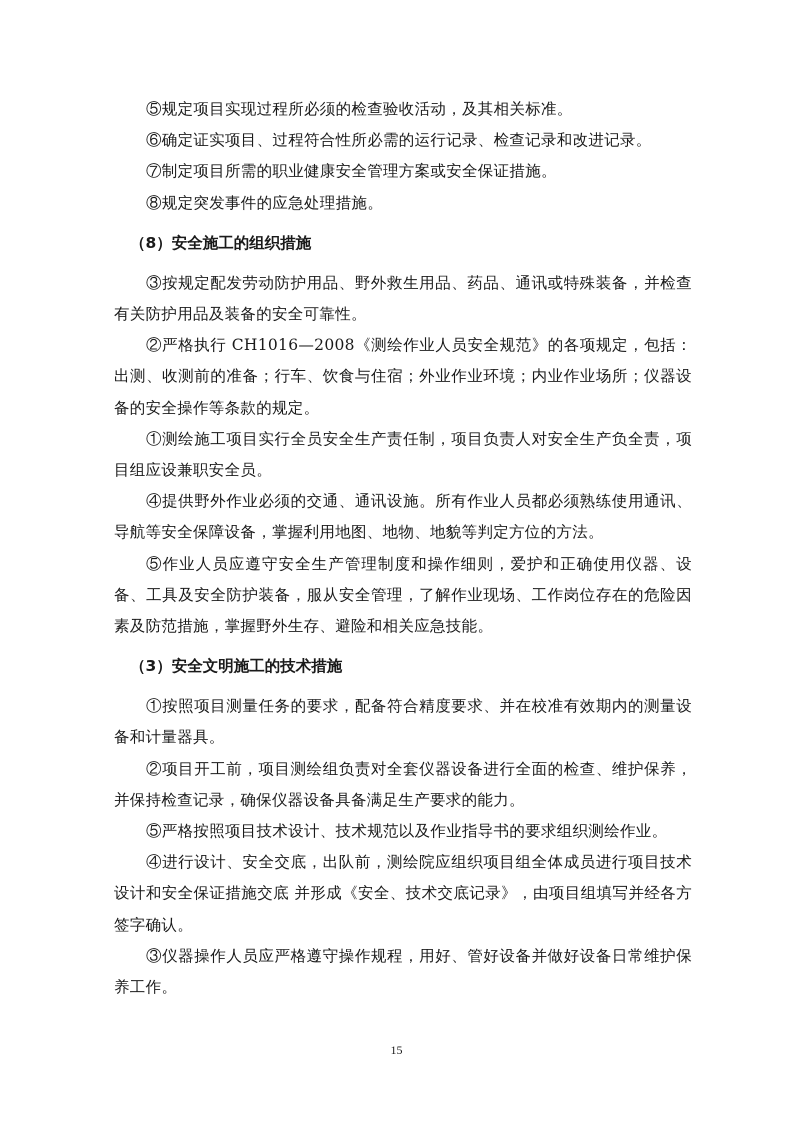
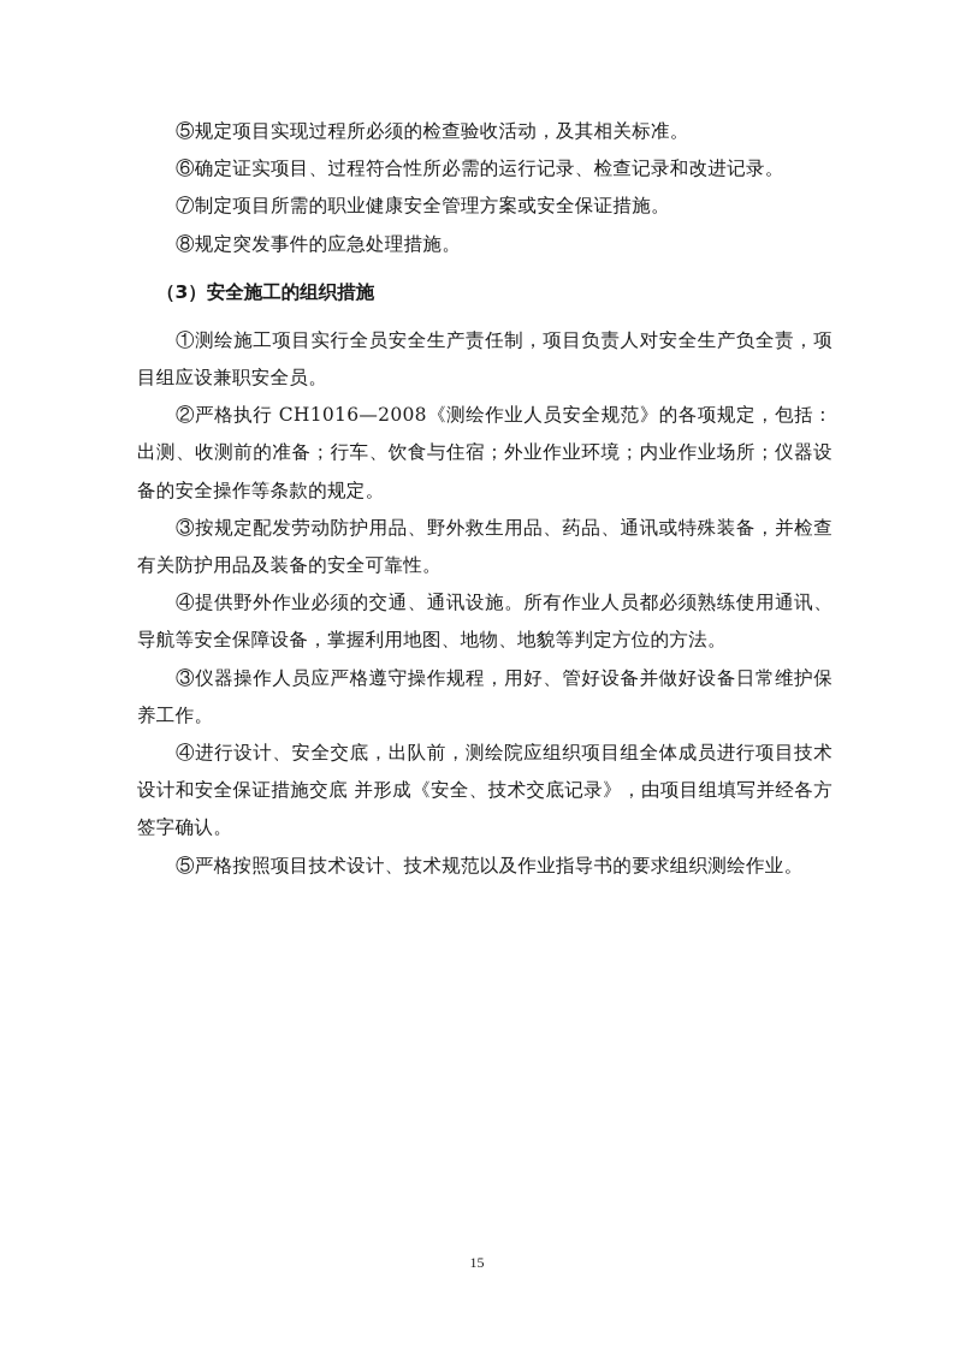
  ⑤规定项目实现过程所必须的检查验收活动，及其相关标准。
  ⑥确定证实项目、过程符合性所必需的运行记录、检查记录和改进记录。
  ⑦制定项目所需的职业健康安全管理方案或安全保证措施。
  ⑧规定突发事件的应急处理措施。
- （8）安全施工的组织措施
+ （3）安全施工的组织措施
- ③按规定配发劳动防护用品、野外救生用品、药品、通讯或特殊装备，并检查有关防护用品及装备的安全可靠性。
+ ①测绘施工项目实行全员安全生产责任制，项目负责人对安全生产负全责，项目组应设兼职安全员。
  ②严格执行 CH1016—2008《测绘作业人员安全规范》的各项规定，包括：出测、收测前的准备；行车、饮食与住宿；外业作业环境；内业作业场所；仪器设备的安全操作等条款的规定。
- ①测绘施工项目实行全员安全生产责任制，项目负责人对安全生产负全责，项目组应设兼职安全员。
+ ③按规定配发劳动防护用品、野外救生用品、药品、通讯或特殊装备，并检查有关防护用品及装备的安全可靠性。
  ④提供野外作业必须的交通、通讯设施。所有作业人员都必须熟练使用通讯、导航等安全保障设备，掌握利用地图、地物、地貌等判定方位的方法。
- ⑤作业人员应遵守安全生产管理制度和操作细则，爱护和正确使用仪器、设备、工具及安全防护装备，服从安全管理，了解作业现场、工作岗位存在的危险因素及防范措施，掌握野外生存、避险和相关应急技能。
- （3）安全文明施工的技术措施
- ①按照项目测量任务的要求，配备符合精度要求、并在校准有效期内的测量设备和计量器具。
- ②项目开工前，项目测绘组负责对全套仪器设备进行全面的检查、维护保养，并保持检查记录，确保仪器设备具备满足生产要求的能力。
- ⑤严格按照项目技术设计、技术规范以及作业指导书的要求组织测绘作业。
+ ③仪器操作人员应严格遵守操作规程，用好、管好设备并做好设备日常维护保养工作。
  ④进行设计、安全交底，出队前，测绘院应组织项目组全体成员进行项目技术设计和安全保证措施交底 并形成《安全、技术交底记录》，由项目组填写并经各方签字确认。
- ③仪器操作人员应严格遵守操作规程，用好、管好设备并做好设备日常维护保养工作。
+ ⑤严格按照项目技术设计、技术规范以及作业指导书的要求组织测绘作业。
  15
